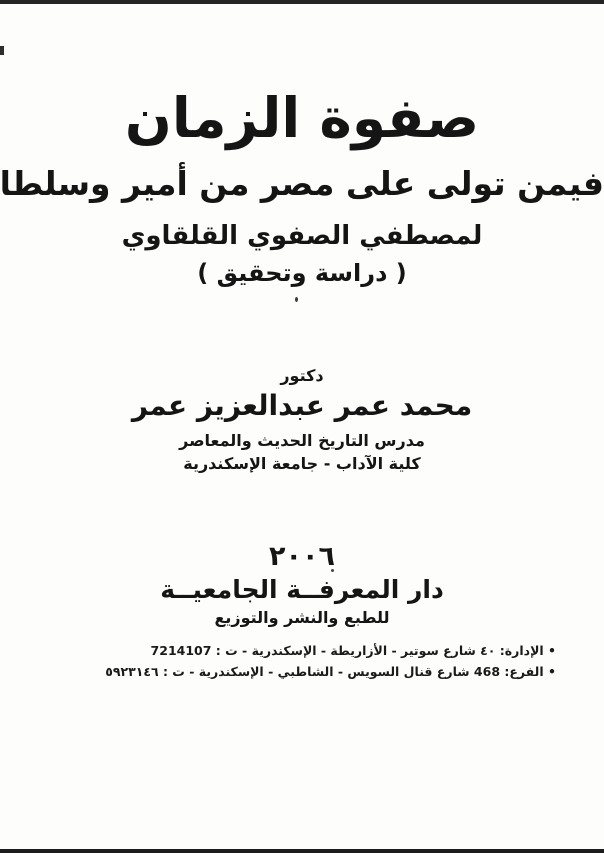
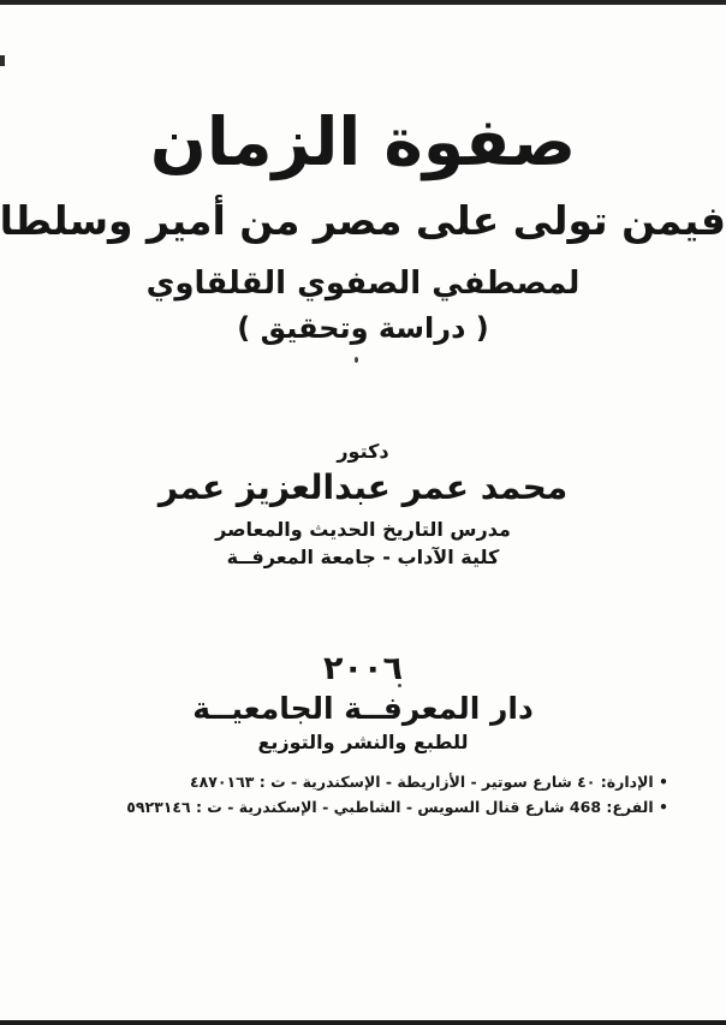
  صفوة الزمان
  فيمن تولى على مصر من أمير وسلطا
  لمصطفي الصفوي القلقاوي
  ( دراسة وتحقيق )
  دكتور
  محمد عمر عبدالعزيز عمر
  مدرس التاريخ الحديث والمعاصر
- كلية الآداب - جامعة الإسكندرية
+ كلية الآداب - جامعة المعرفــة
  ٢٠٠٦
  دار المعرفــة الجامعيــة
  للطبع والنشر والتوزيع
- • الإدارة: ٤٠ شارع سوتير - الأزاريطة - الإسكندرية - ت : 7214107
+ • الإدارة: ٤٠ شارع سوتير - الأزاريطة - الإسكندرية - ت : ٤٨٧٠١٦٣
  • الفرع: 468 شارع قنال السويس - الشاطبي - الإسكندرية - ت : ٥٩٢٣١٤٦
